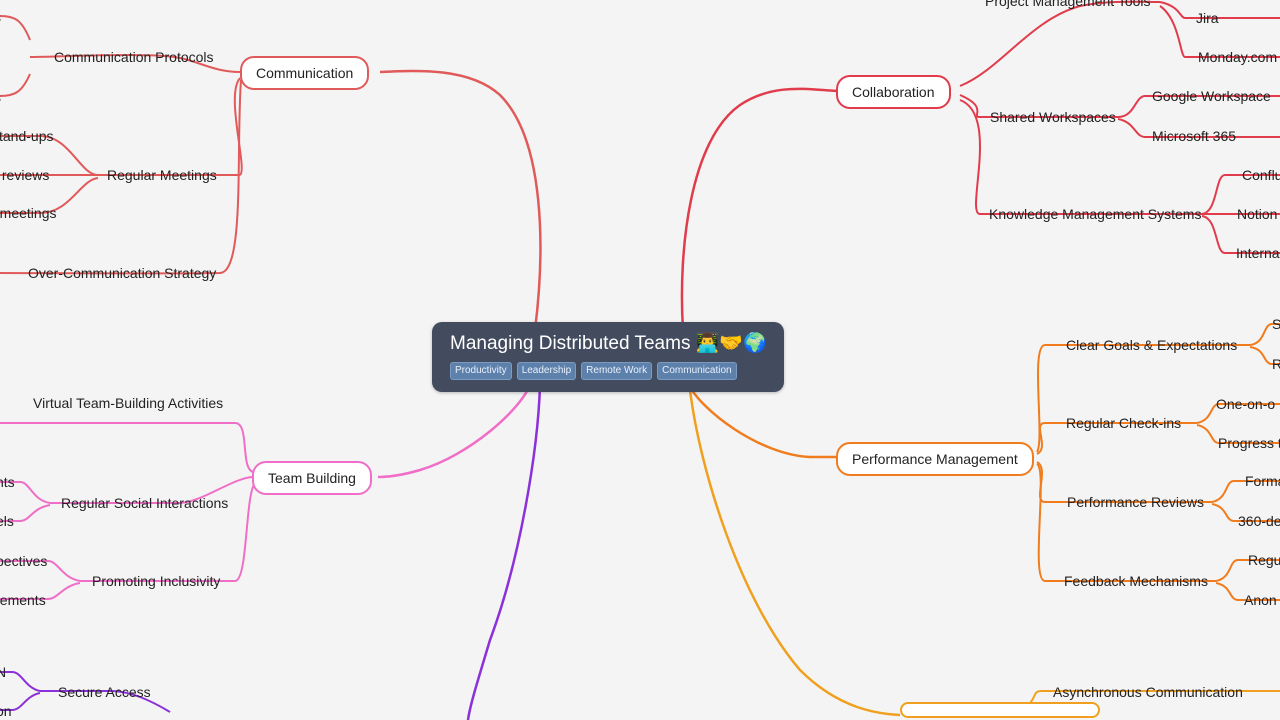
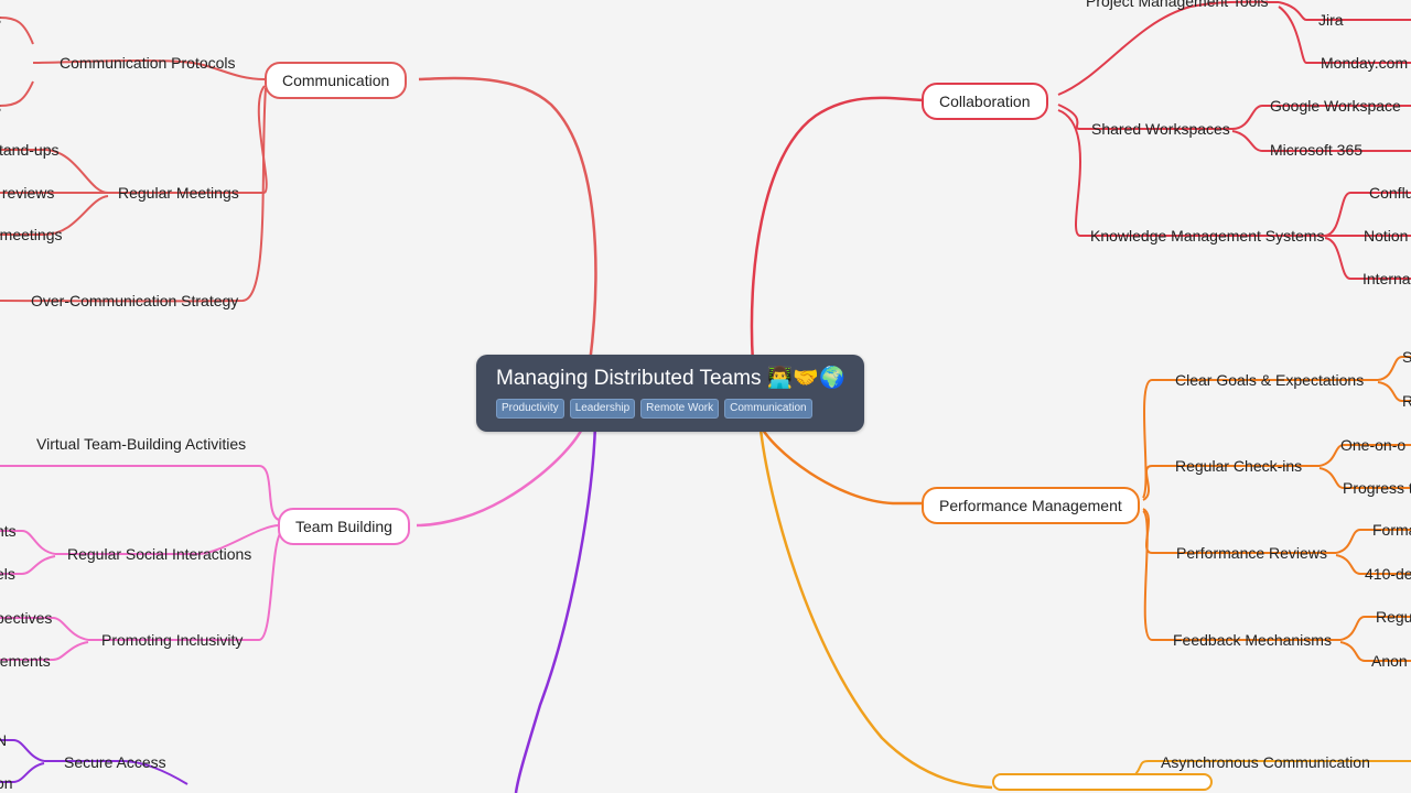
  Managing Distributed Teams 👨‍💻🤝🌍
  Productivity
  Leadership
  Remote Work
  Communication
  Communication
  Collaboration
  Performance Management
  Team Building
  Communication Protocols
  Regular Meetings
  tand-ups
  reviews
  meetings
  Over-Communication Strategy
  Project Management Tools
  Jira
  Monday.com
  Shared Workspaces
  Google Workspace
  Microsoft 365
  Knowledge Management Systems
  Conflu
  Notion
  Interna
  Clear Goals & Expectations
  S
  R
  Regular Check-ins
  One-on-o
  Progress
  Performance Reviews
  Form
- 360-de
+ 410-de
  Feedback Mechanisms
  Regu
  Anon
  Virtual Team-Building Activities
  Regular Social Interactions
  Promoting Inclusivity
  ectives
  ements
  Secure Access
  N
  Asynchronous Communication
